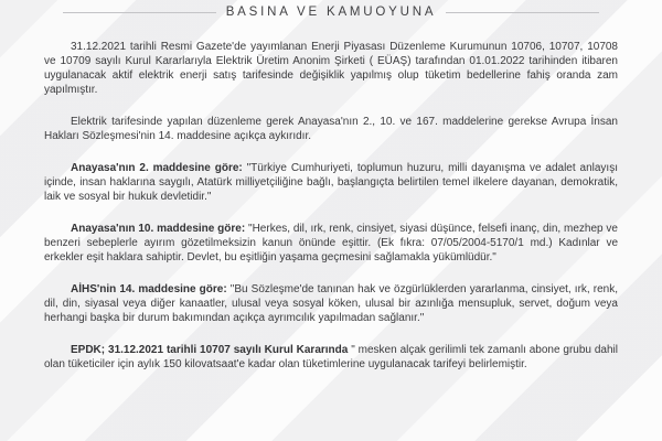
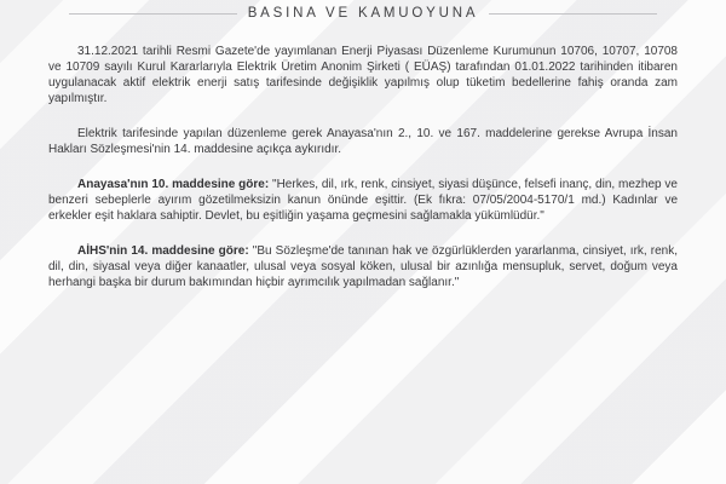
  BASINA VE KAMUOYUNA
  31.12.2021 tarihli Resmi Gazete'de yayımlanan Enerji Piyasası Düzenleme Kurumunun 10706, 10707, 10708 ve 10709 sayılı Kurul Kararlarıyla Elektrik Üretim Anonim Şirketi ( EÜAŞ) tarafından 01.01.2022 tarihinden itibaren uygulanacak aktif elektrik enerji satış tarifesinde değişiklik yapılmış olup tüketim bedellerine fahiş oranda zam yapılmıştır.
  Elektrik tarifesinde yapılan düzenleme gerek Anayasa'nın 2., 10. ve 167. maddelerine gerekse Avrupa İnsan Hakları Sözleşmesi'nin 14. maddesine açıkça aykırıdır.
- Anayasa'nın 2. maddesine göre: "Türkiye Cumhuriyeti, toplumun huzuru, milli dayanışma ve adalet anlayışı içinde, insan haklarına saygılı, Atatürk milliyetçiliğine bağlı, başlangıçta belirtilen temel ilkelere dayanan, demokratik, laik ve sosyal bir hukuk devletidir."
  Anayasa'nın 10. maddesine göre: "Herkes, dil, ırk, renk, cinsiyet, siyasi düşünce, felsefi inanç, din, mezhep ve benzeri sebeplerle ayırım gözetilmeksizin kanun önünde eşittir. (Ek fıkra: 07/05/2004-5170/1 md.) Kadınlar ve erkekler eşit haklara sahiptir. Devlet, bu eşitliğin yaşama geçmesini sağlamakla yükümlüdür."
- AİHS'nin 14. maddesine göre: "Bu Sözleşme'de tanınan hak ve özgürlüklerden yararlanma, cinsiyet, ırk, renk, dil, din, siyasal veya diğer kanaatler, ulusal veya sosyal köken, ulusal bir azınlığa mensupluk, servet, doğum veya herhangi başka bir durum bakımından açıkça ayrımcılık yapılmadan sağlanır."
+ AİHS'nin 14. maddesine göre: "Bu Sözleşme'de tanınan hak ve özgürlüklerden yararlanma, cinsiyet, ırk, renk, dil, din, siyasal veya diğer kanaatler, ulusal veya sosyal köken, ulusal bir azınlığa mensupluk, servet, doğum veya herhangi başka bir durum bakımından hiçbir ayrımcılık yapılmadan sağlanır."
- EPDK; 31.12.2021 tarihli 10707 sayılı Kurul Kararında " mesken alçak gerilimli tek zamanlı abone grubu dahil olan tüketiciler için aylık 150 kilovatsaat'e kadar olan tüketimlerine uygulanacak tarifeyi belirlemiştir.
